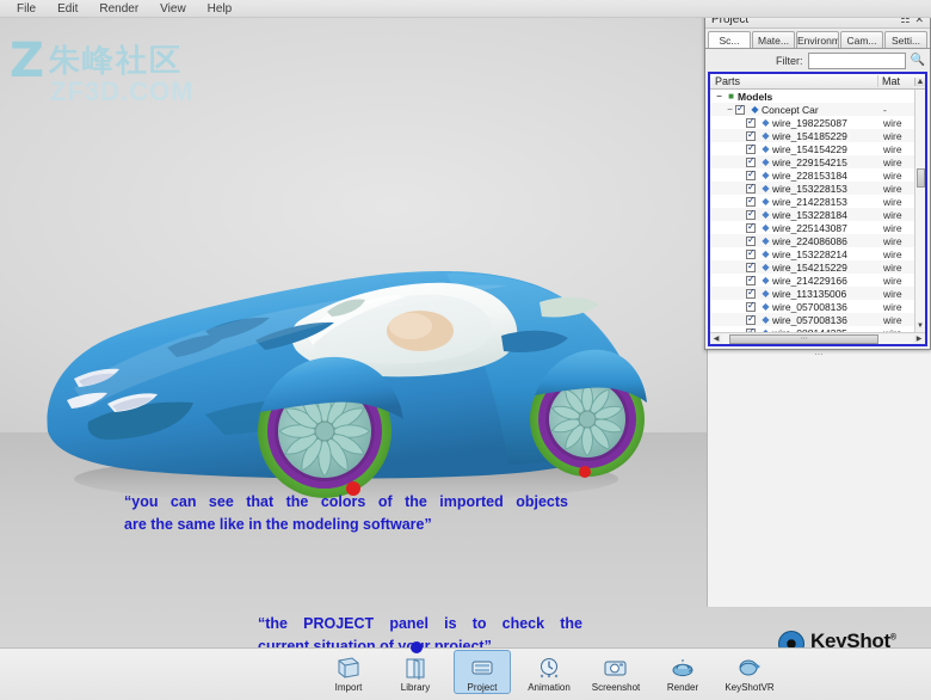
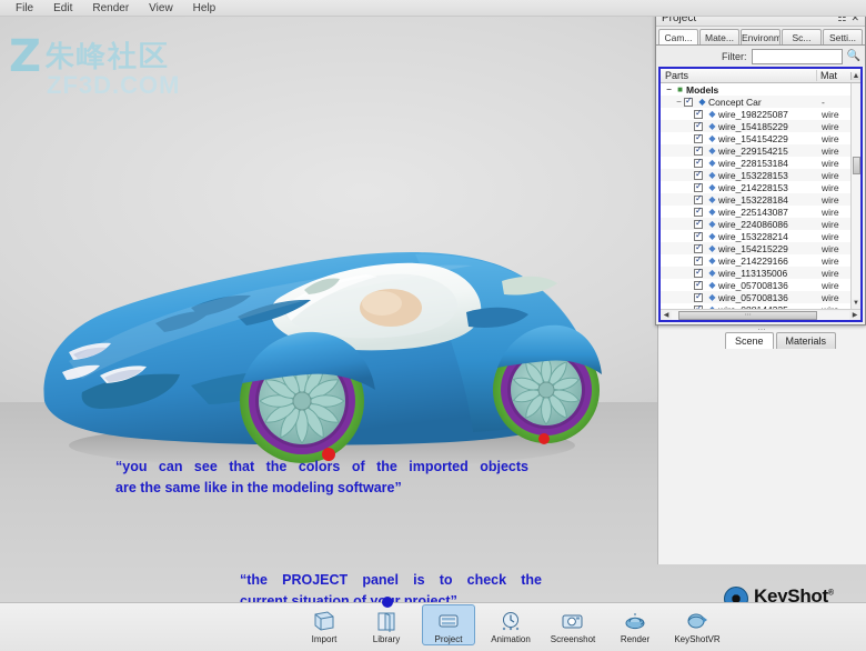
  File
  Edit
  Render
  View
  Help
  Z
  朱峰社区
  “you can see that the colors of the imported objects
  are the same like in the modeling software”
  “the PROJECT panel is to check the
  current situation of yr project”
  KeyShot
  Project
  ☷
  ✕
- Sc...
+ Cam...
  Mate...
  Environm
- Cam...
+ Sc...
  Setti...
  Filter:
  🔍
  Parts
  Mat
  −
  ■
  Models
  −
  ◆
  Concept Car
  -
  ◆
  wire_198225087
  wire
  ◆
  wire_154185229
  wire
  ◆
  wire_154154229
  wire
  ◆
  wire_229154215
  wire
  ◆
  wire_228153184
  wire
  ◆
  wire_153228153
  wire
  ◆
  wire_214228153
  wire
  ◆
  wire_153228184
  wire
  ◆
  wire_225143087
  wire
  ◆
  wire_224086086
  wire
  ◆
  wire_153228214
  wire
  ◆
  wire_154215229
  wire
  ◆
  wire_214229166
  wire
  ◆
  wire_113135006
  wire
  ◆
  wire_057008136
  wire
  ◆
  wire_057008136
  wire
+ Scene
+ Materials
  Import
  Library
  Project
  Animation
  Screenshot
  Render
  KeyShotVR
